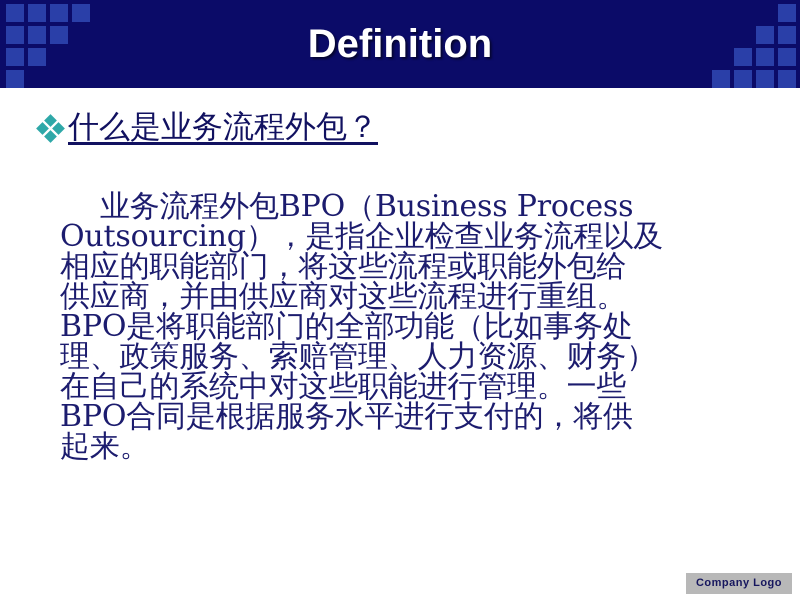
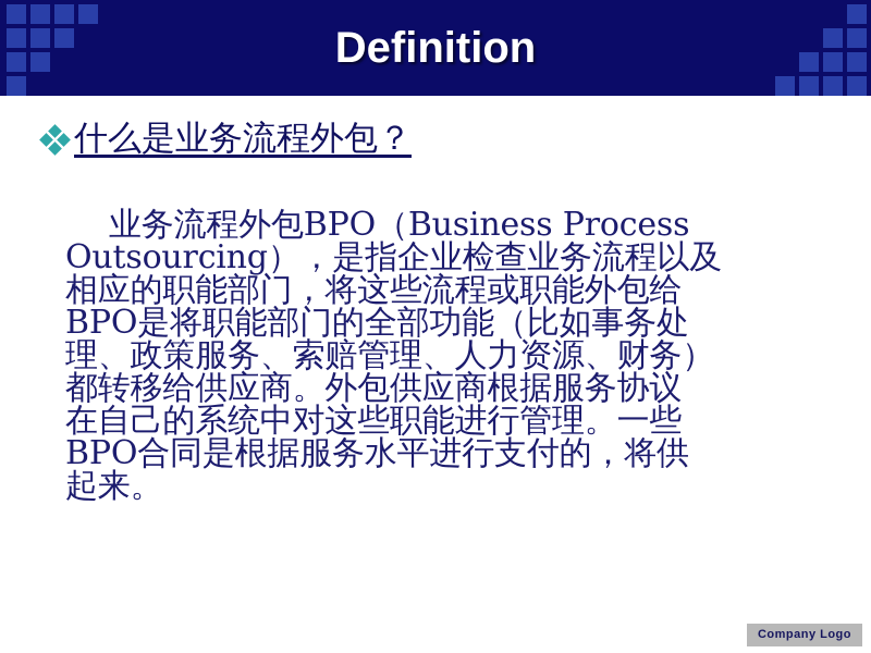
  Definition
  什么是业务流程外包？
  业务流程外包BPO（Business Process
  Outsourcing），是指企业检查业务流程以及
  相应的职能部门，将这些流程或职能外包给
- 供应商，并由供应商对这些流程进行重组。
  BPO是将职能部门的全部功能（比如事务处
  理、政策服务、索赔管理、人力资源、财务）
+ 都转移给供应商。外包供应商根据服务协议
  在自己的系统中对这些职能进行管理。一些
  BPO合同是根据服务水平进行支付的，将供
  起来。
  Company Logo
